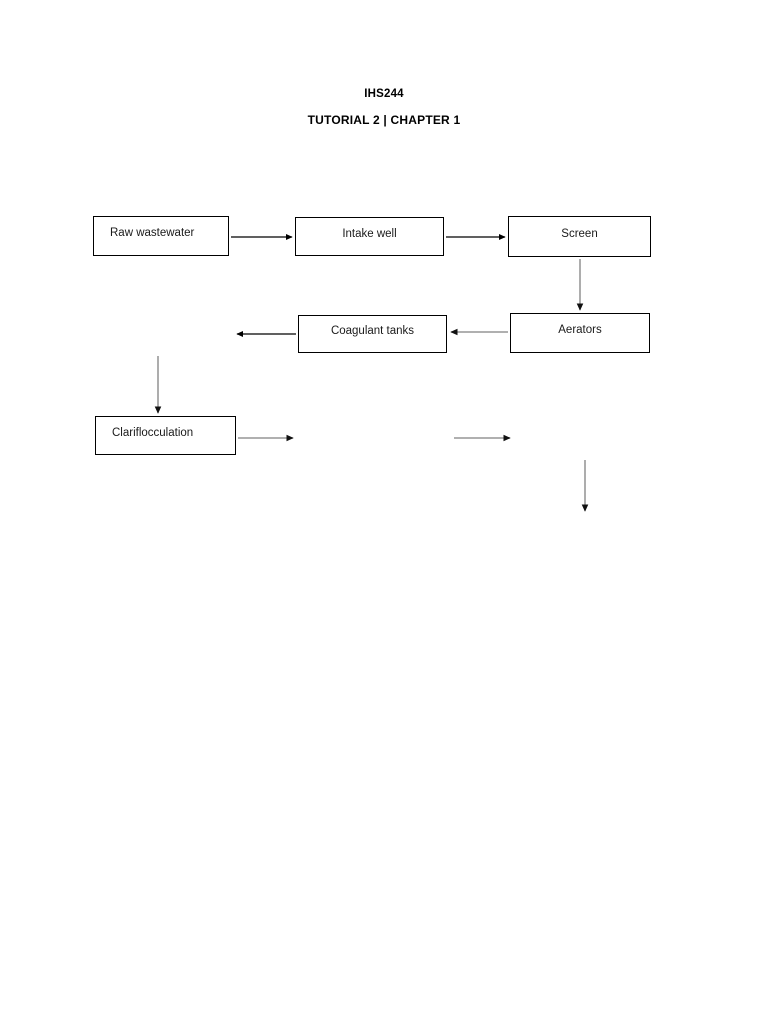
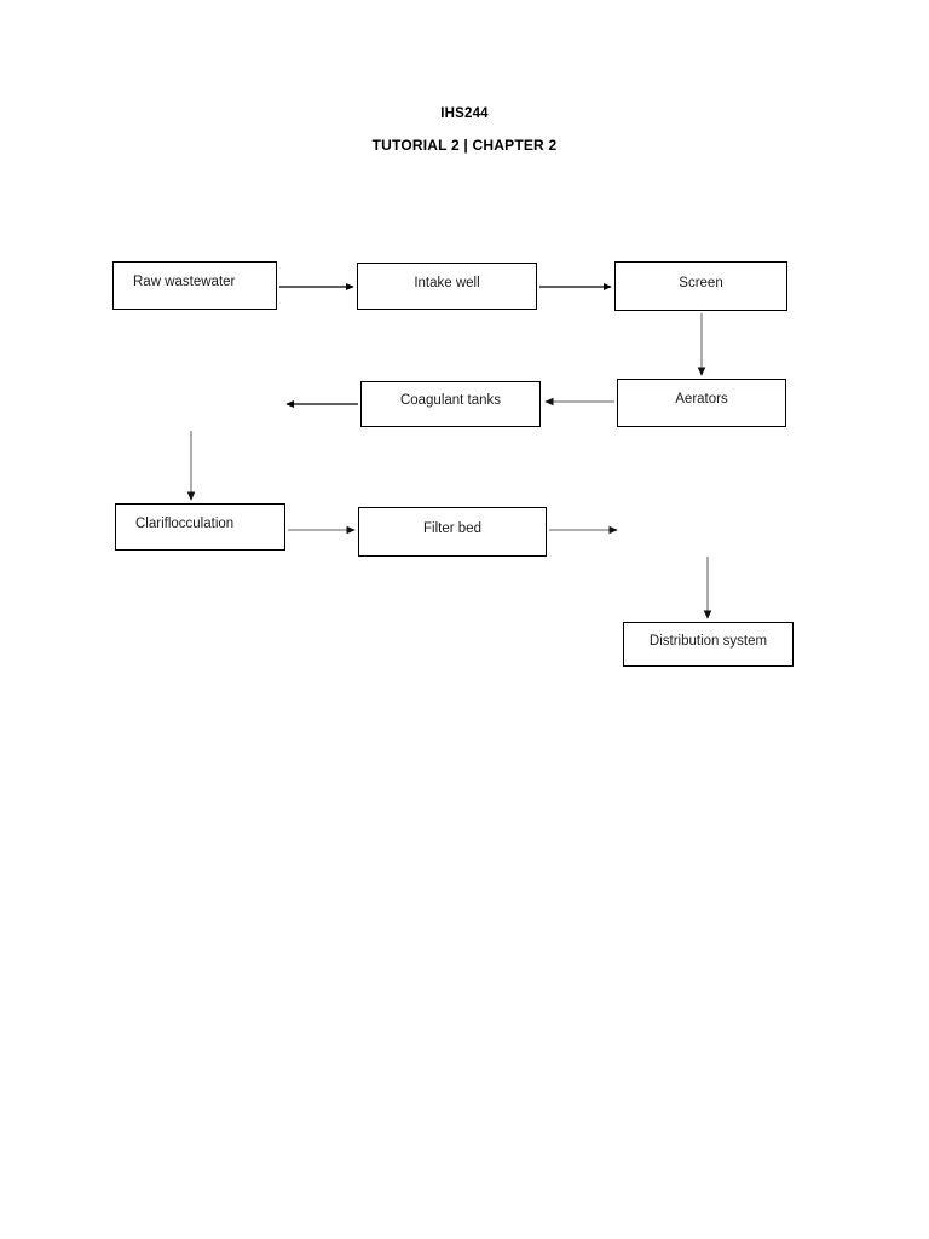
  IHS244
- TUTORIAL 2 | CHAPTER 1
+ TUTORIAL 2 | CHAPTER 2
  Raw wastewater
  Intake well
  Screen
  Aerators
  Coagulant tanks
  Clariflocculation
+ Filter bed
+ Distribution system
